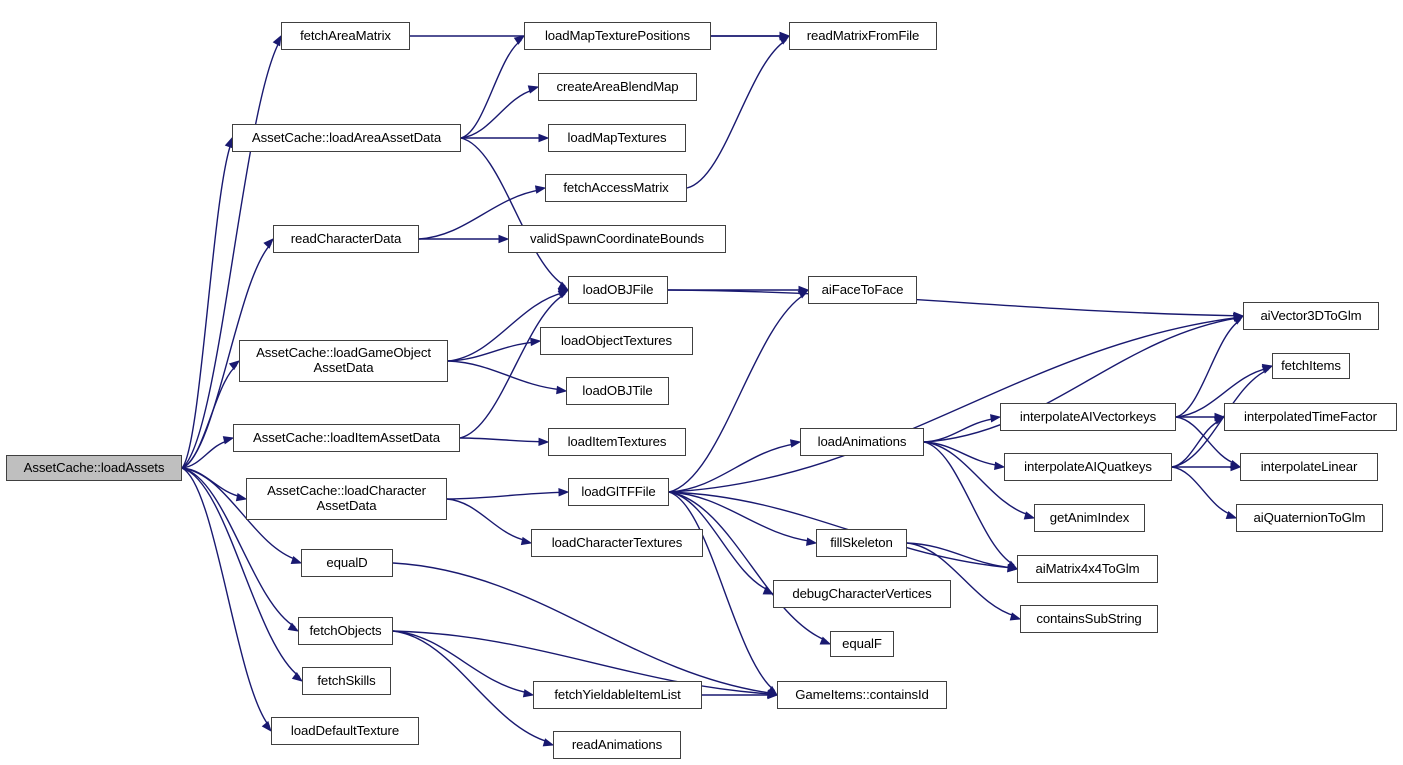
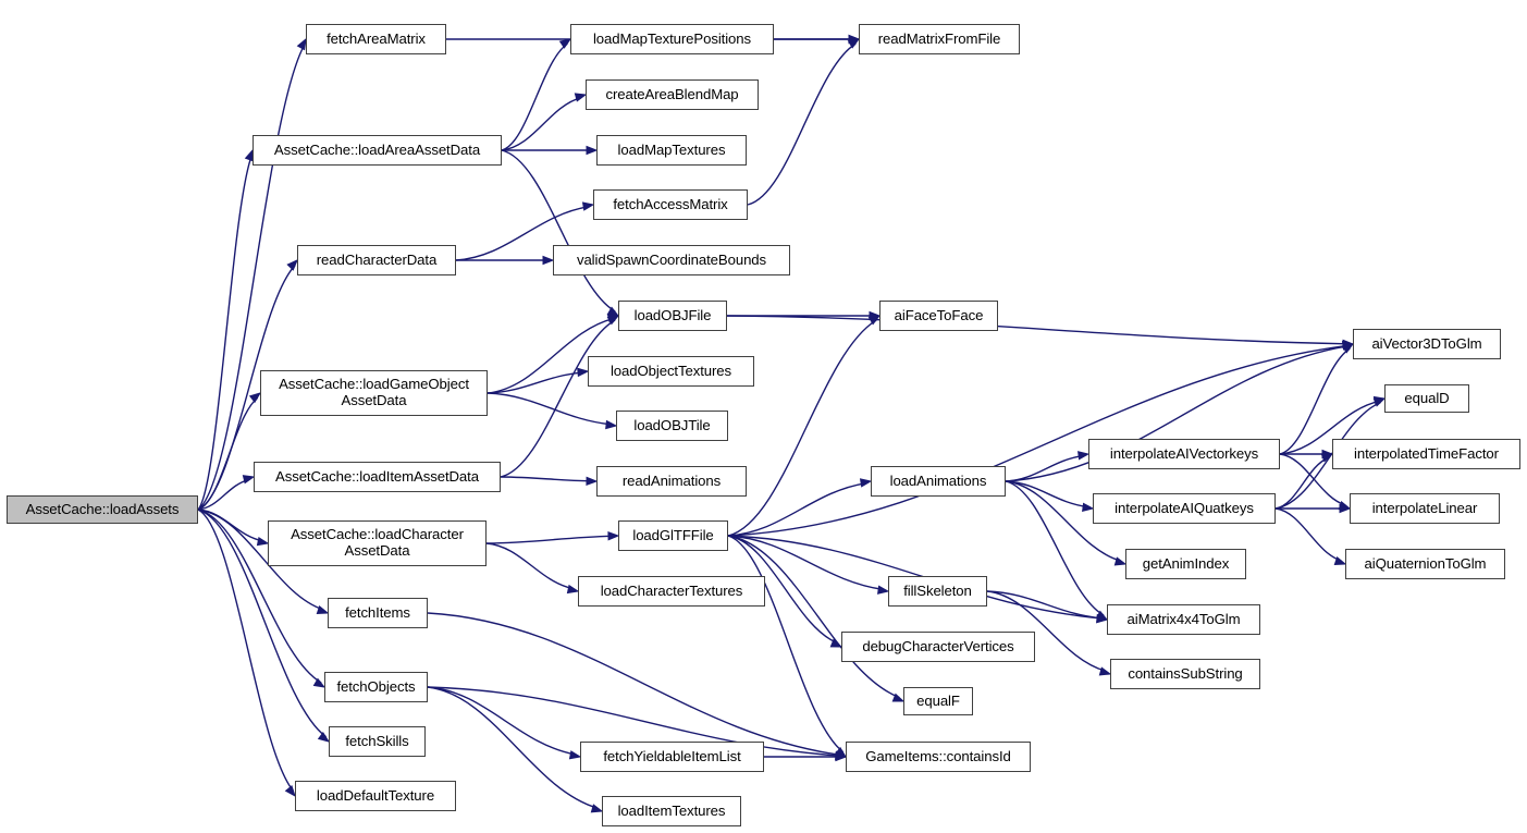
  AssetCache::loadAssets
  fetchAreaMatrix
  loadMapTexturePositions
  readMatrixFromFile
  createAreaBlendMap
  AssetCache::loadAreaAssetData
  loadMapTextures
  fetchAccessMatrix
  readCharacterData
  validSpawnCoordinateBounds
  loadOBJFile
  aiFaceToFace
  aiVector3DToGlm
  loadObjectTextures
  AssetCache::loadGameObject
  AssetData
- fetchItems
+ equalD
  loadOBJTile
  interpolateAIVectorkeys
  interpolatedTimeFactor
  loadAnimations
  AssetCache::loadItemAssetData
- loadItemTextures
+ readAnimations
  interpolateAIQuatkeys
  interpolateLinear
  loadGlTFFile
  AssetCache::loadCharacter
  AssetData
  getAnimIndex
  aiQuaternionToGlm
  fillSkeleton
  loadCharacterTextures
  aiMatrix4x4ToGlm
- equalD
+ fetchItems
  debugCharacterVertices
  containsSubString
  fetchObjects
  equalF
  fetchSkills
  fetchYieldableItemList
  GameItems::containsId
  loadDefaultTexture
- readAnimations
+ loadItemTextures
